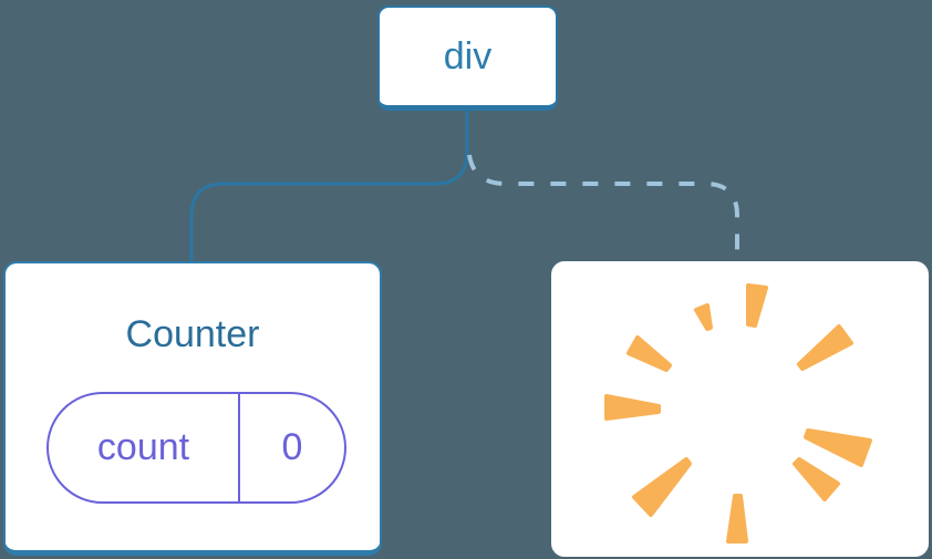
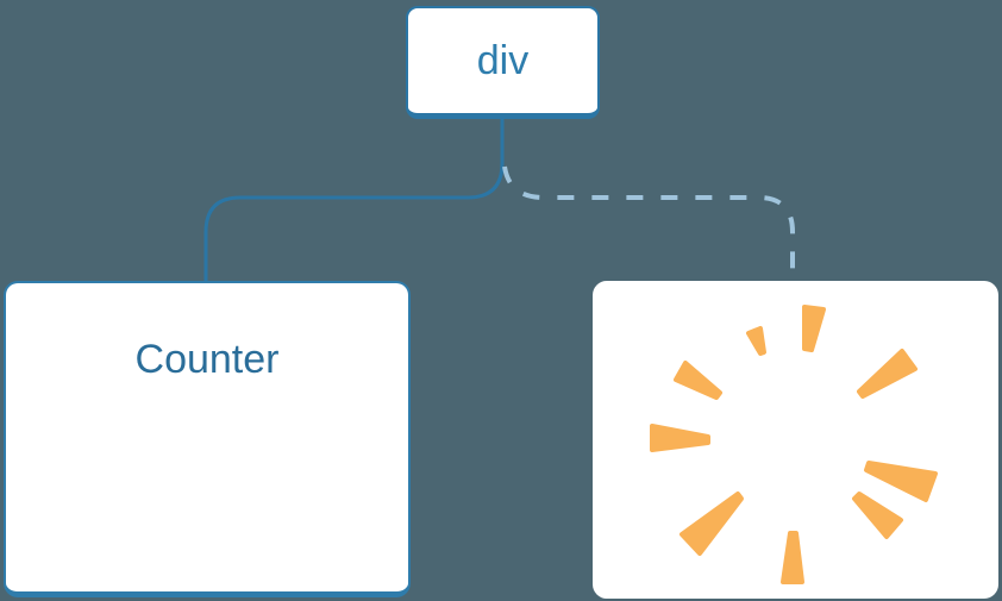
  div
  Counter
- count
- 0
